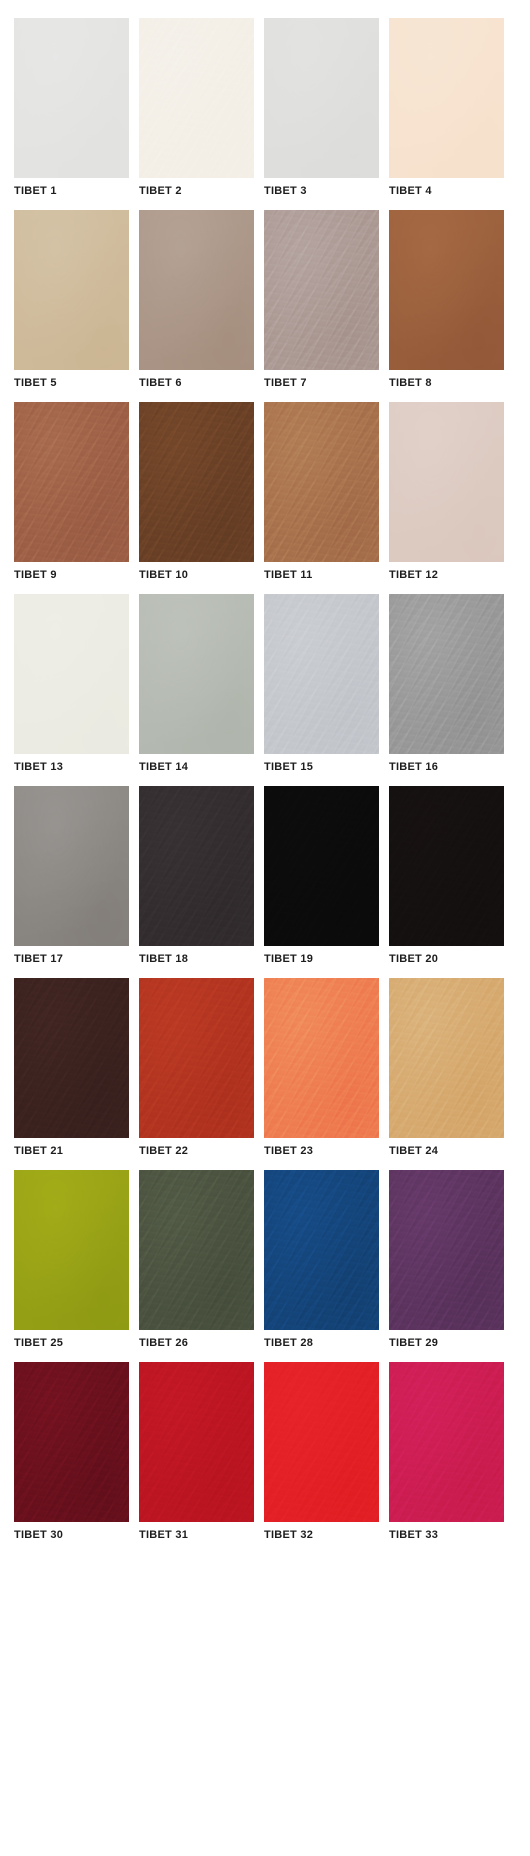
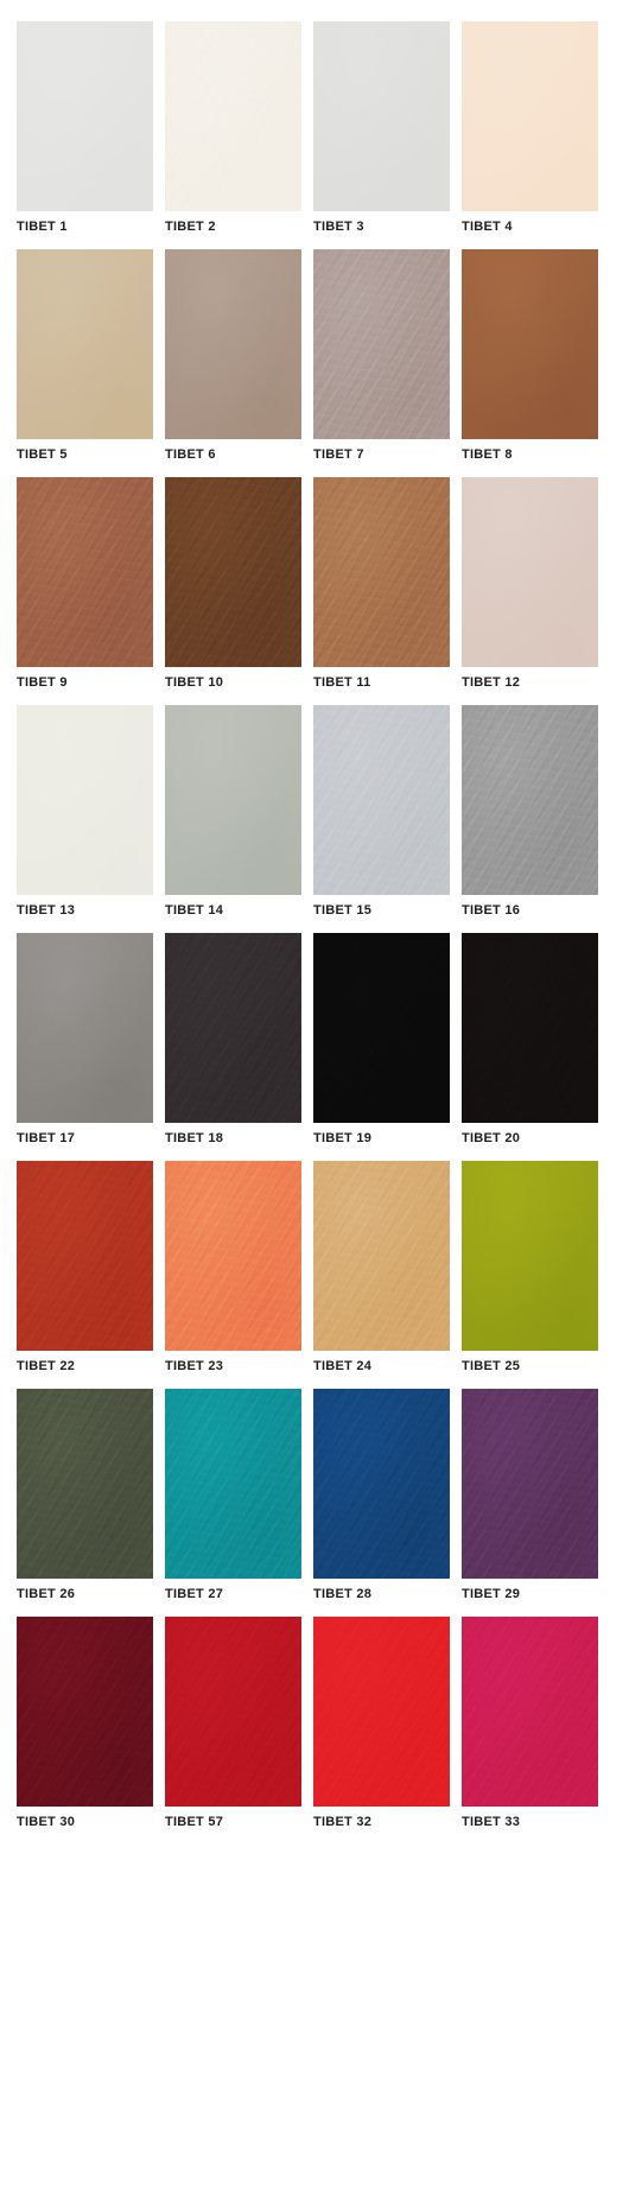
  TIBET 1
  TIBET 2
  TIBET 3
  TIBET 4
  TIBET 5
  TIBET 6
  TIBET 7
  TIBET 8
  TIBET 9
  TIBET 10
  TIBET 11
  TIBET 12
  TIBET 13
  TIBET 14
  TIBET 15
  TIBET 16
  TIBET 17
  TIBET 18
  TIBET 19
  TIBET 20
- TIBET 21
  TIBET 22
  TIBET 23
  TIBET 24
  TIBET 25
  TIBET 26
+ TIBET 27
  TIBET 28
  TIBET 29
  TIBET 30
- TIBET 31
+ TIBET 57
  TIBET 32
  TIBET 33
